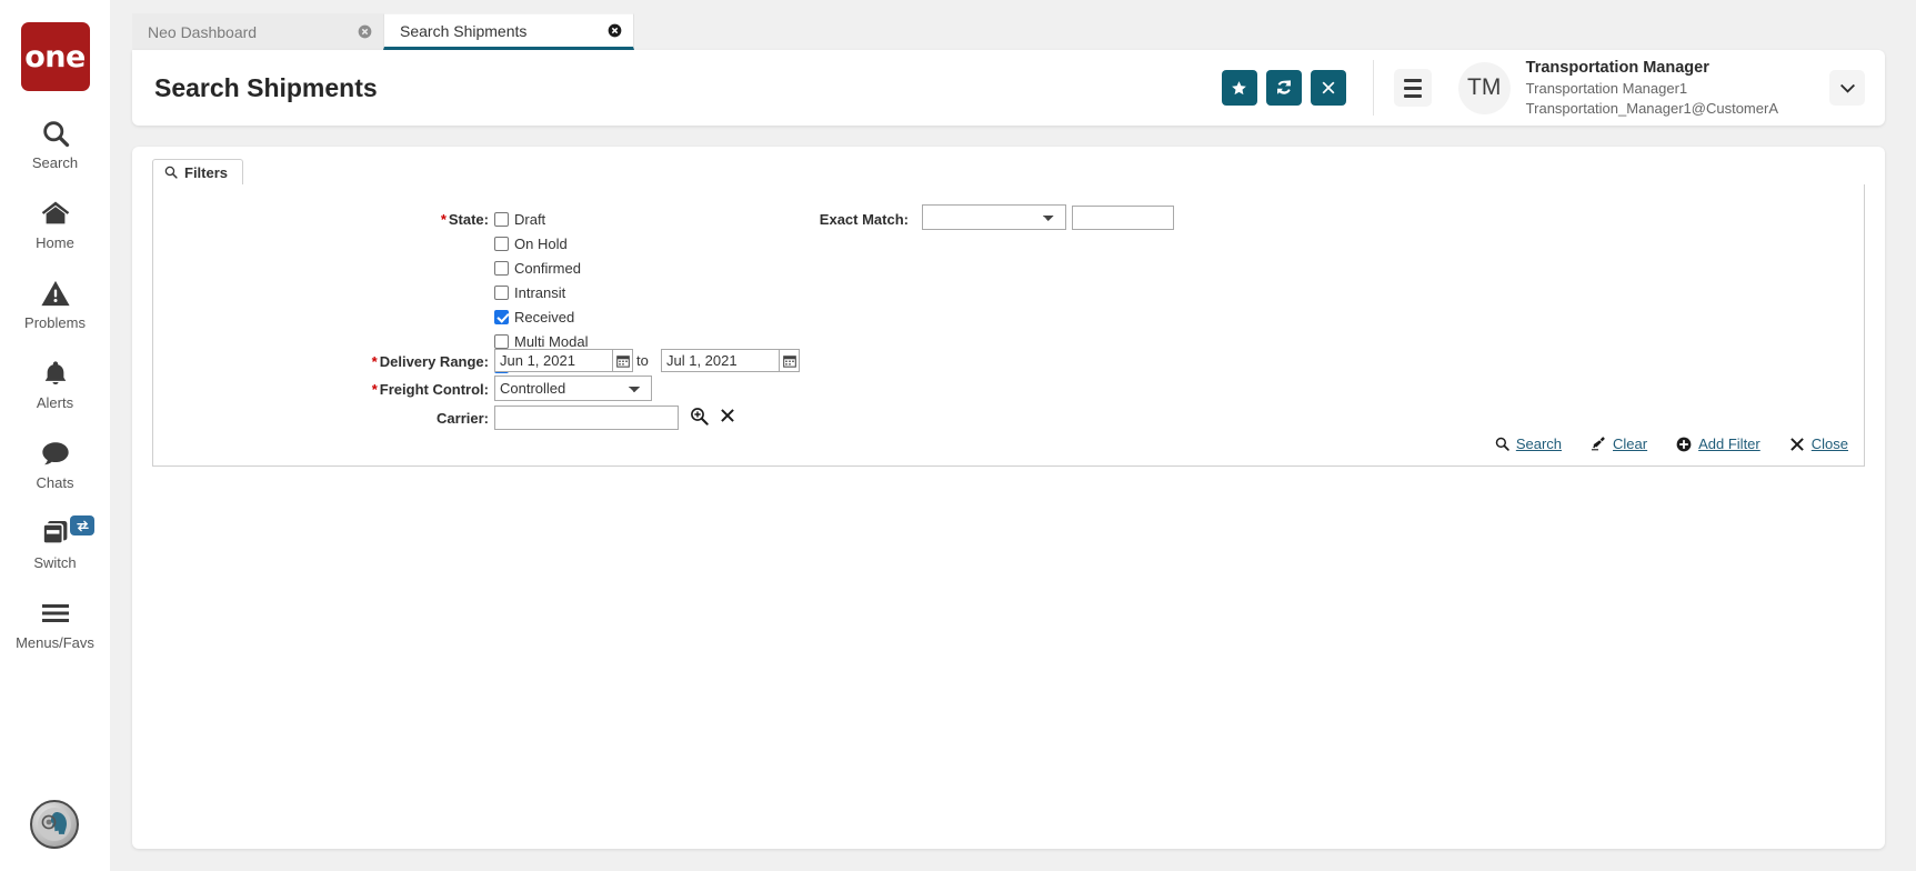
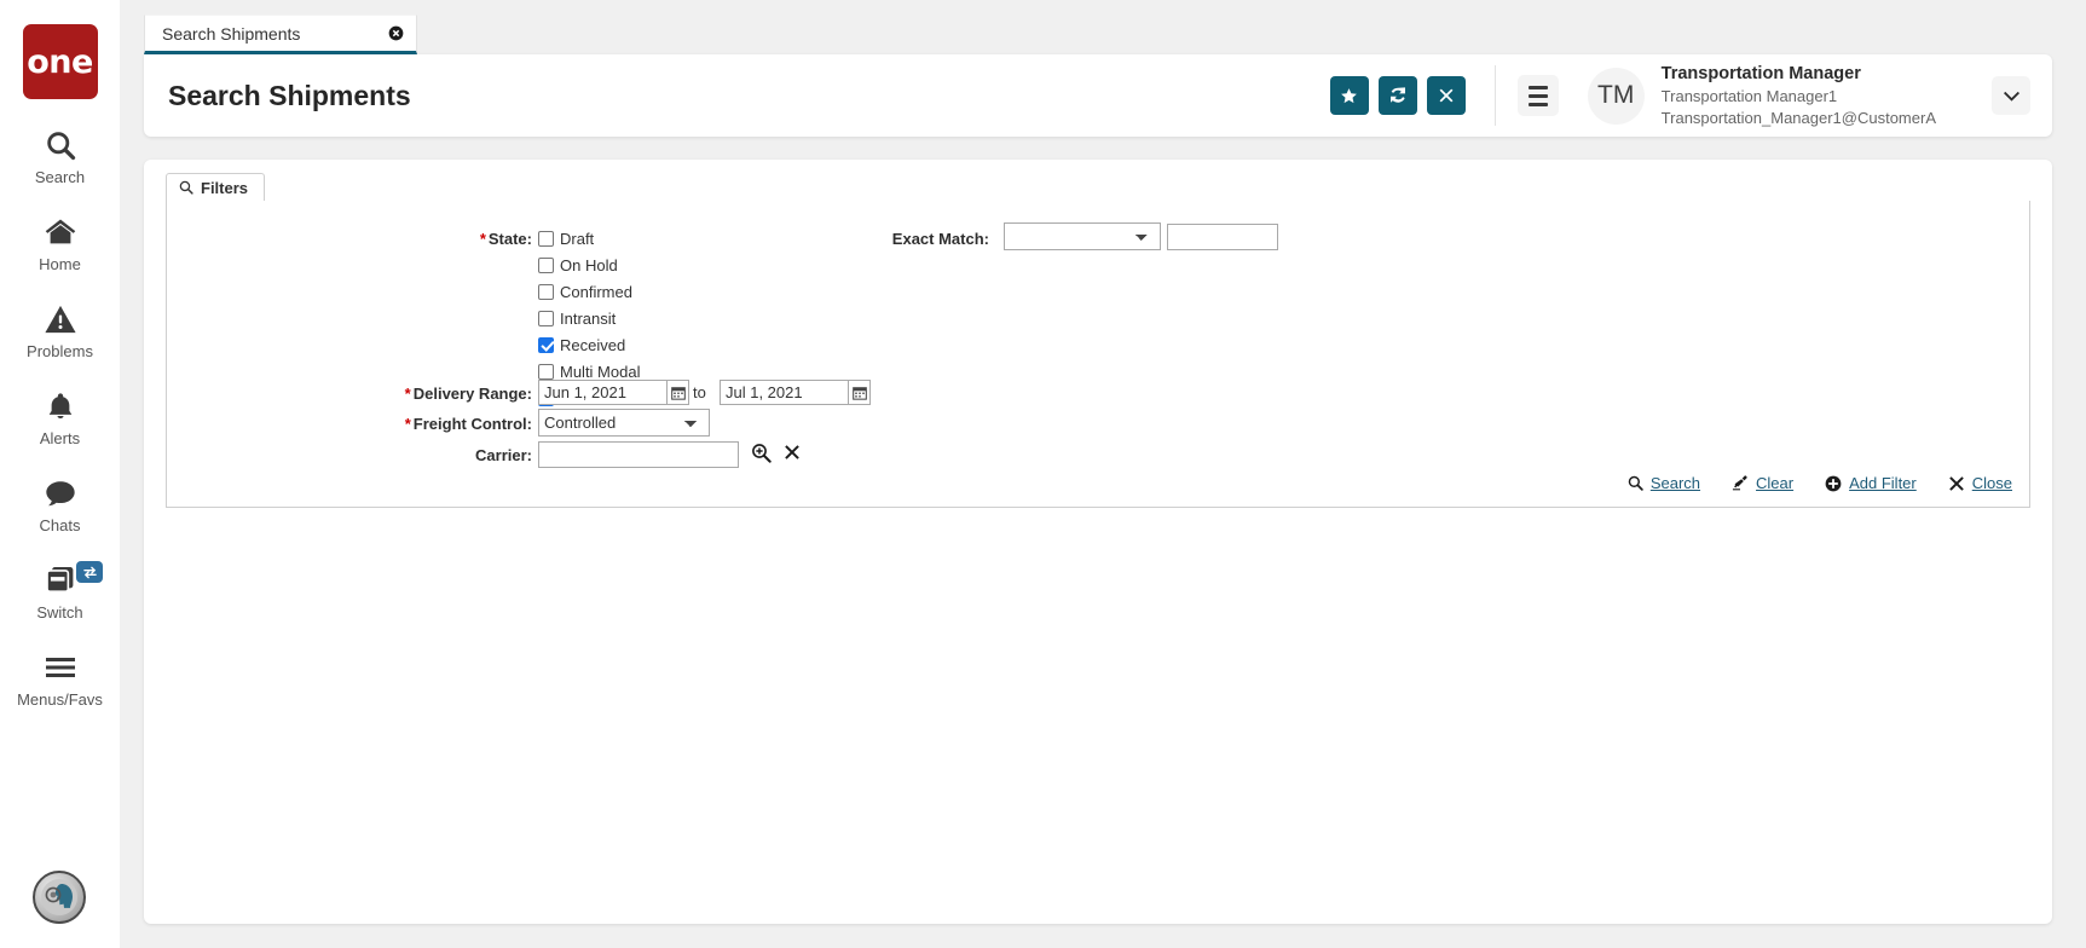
  one
  Search
  Home
  Problems
  Alerts
  Chats
  Switch
  Menus/Favs
- Neo Dashboard
  Search Shipments
  Search Shipments
  TM
  Transportation Manager
  Transportation Manager1
  Transportation_Manager1@CustomerA
  Filters
  * State:
  Draft
  On Hold
  Confirmed
  Intransit
  Received
  Multi Modal
  Exact Match:
  * Delivery Range:
  Jun 1, 2021
  to
  Jul 1, 2021
  * Freight Control:
  Controlled
  Carrier:
  Search
  Clear
  Add Filter
  Close
